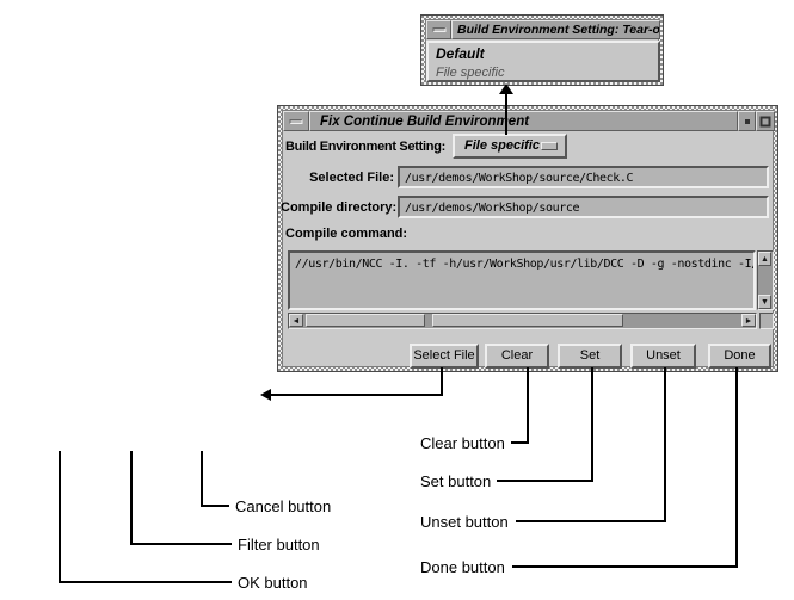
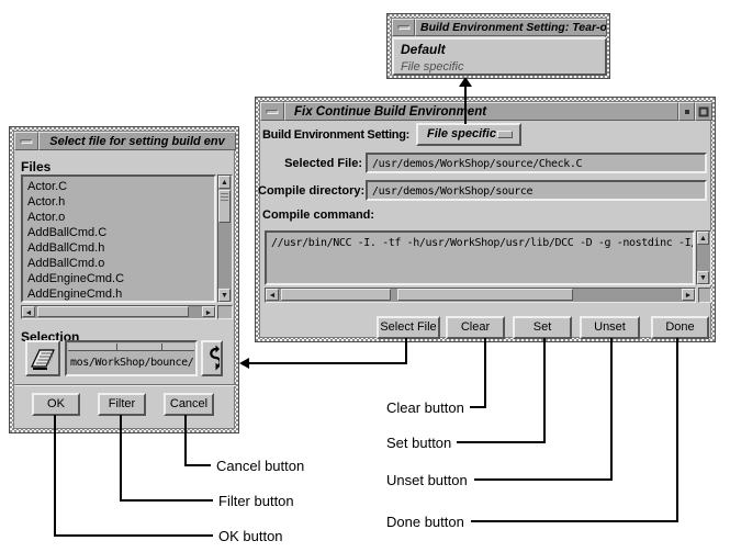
  Build Environment Setting: Tear-o
  Default
  File specific
  Fix Continue Build Environment
  Build Environment Setting:
  File specific
  Selected File:
  /usr/demos/WorkShop/source/Check.C
  Compile directory:
  /usr/demos/WorkShop/source
  Compile command:
  //usr/bin/NCC -I. -tf -h/usr/WorkShop/usr/lib/DCC -D -g -nostdinc -I
  Select File
  Clear
  Set
  Unset
  Done
+ Select file for setting build env
+ Files
+ Actor.C
+ Actor.h
+ Actor.o
+ AddBallCmd.C
+ AddBallCmd.h
+ AddBallCmd.o
+ AddEngineCmd.C
+ AddEngineCmd.h
+ Selection
+ mos/WorkShop/bounce/
+ OK
+ Filter
+ Cancel
  Clear button
  Set button
  Unset button
  Done button
  Cancel button
  Filter button
  OK button
